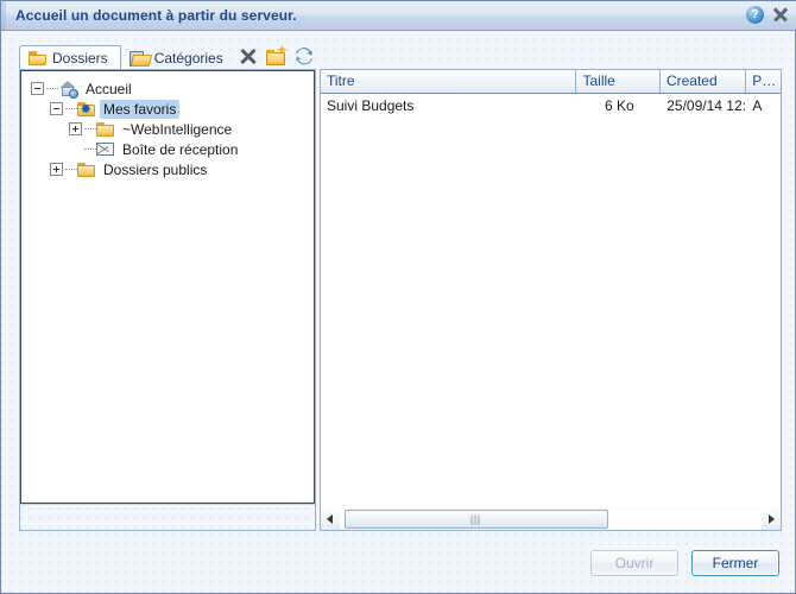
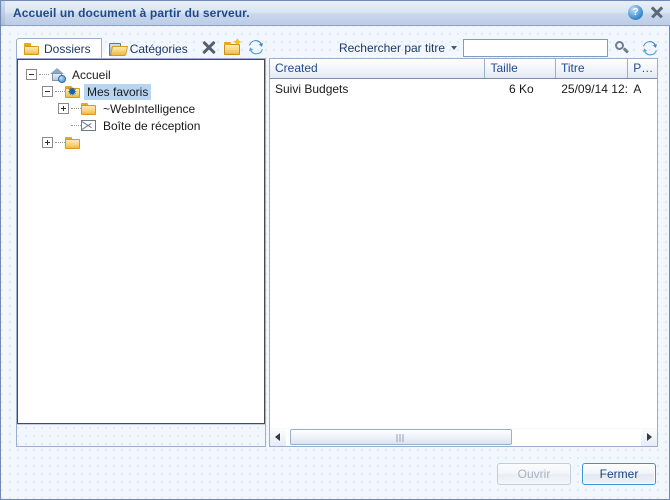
  Accueil un document à partir du serveur.
  ?
  Dossiers
  Catégories
  ✦
+ Rechercher par titre
  Accueil
  ✹
  Mes favoris
  ~WebIntelligence
  Boîte de réception
- Dossiers publics
- Titre
+ Created
  Taille
- Created
+ Titre
  P…
  Suivi Budgets
  6 Ko
  25/09/14 12:
  A
  Ouvrir
  Fermer
